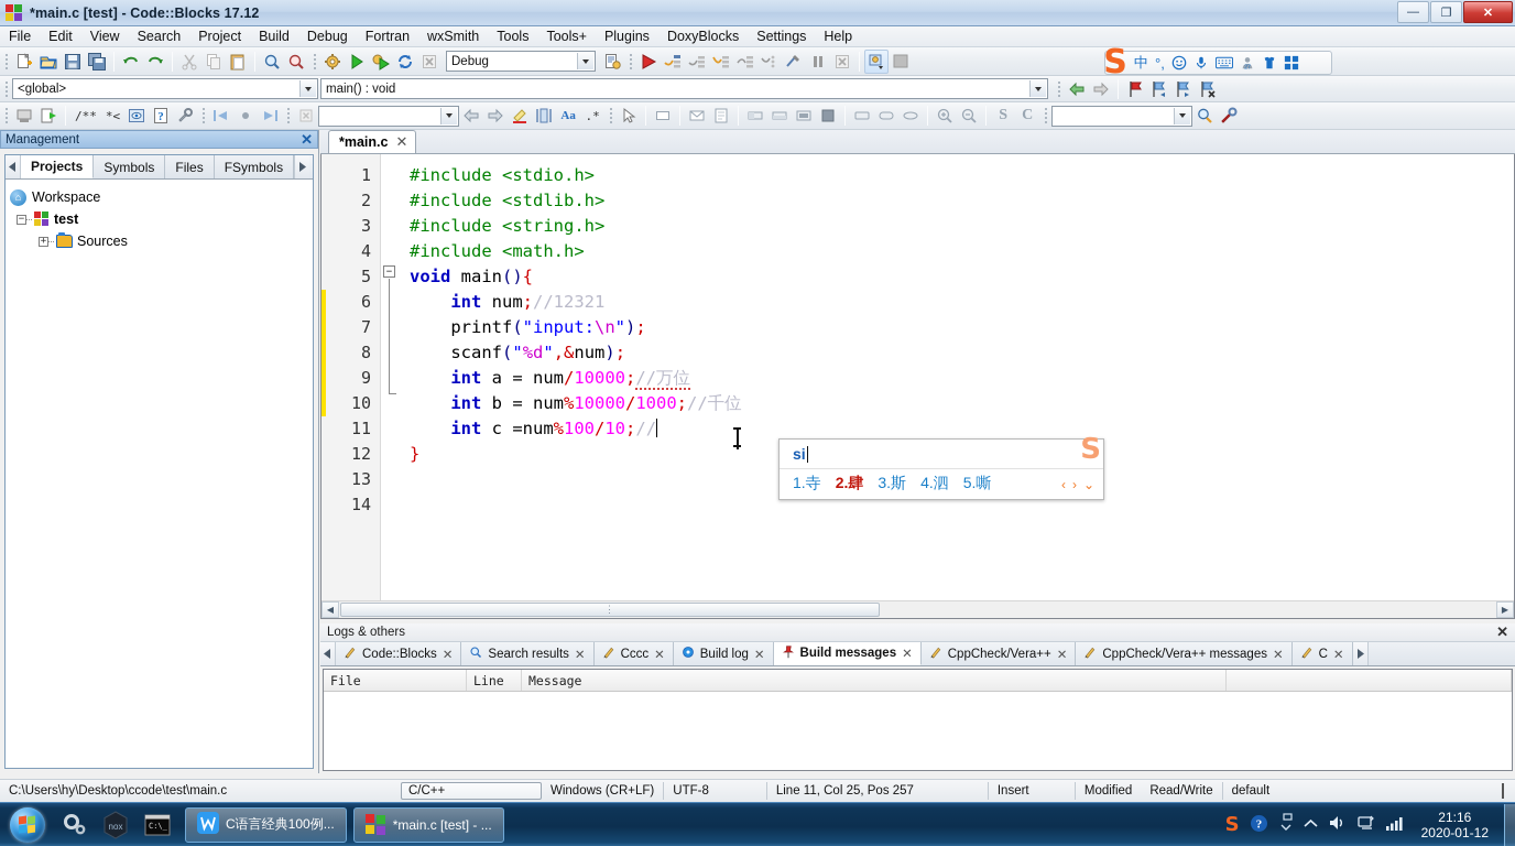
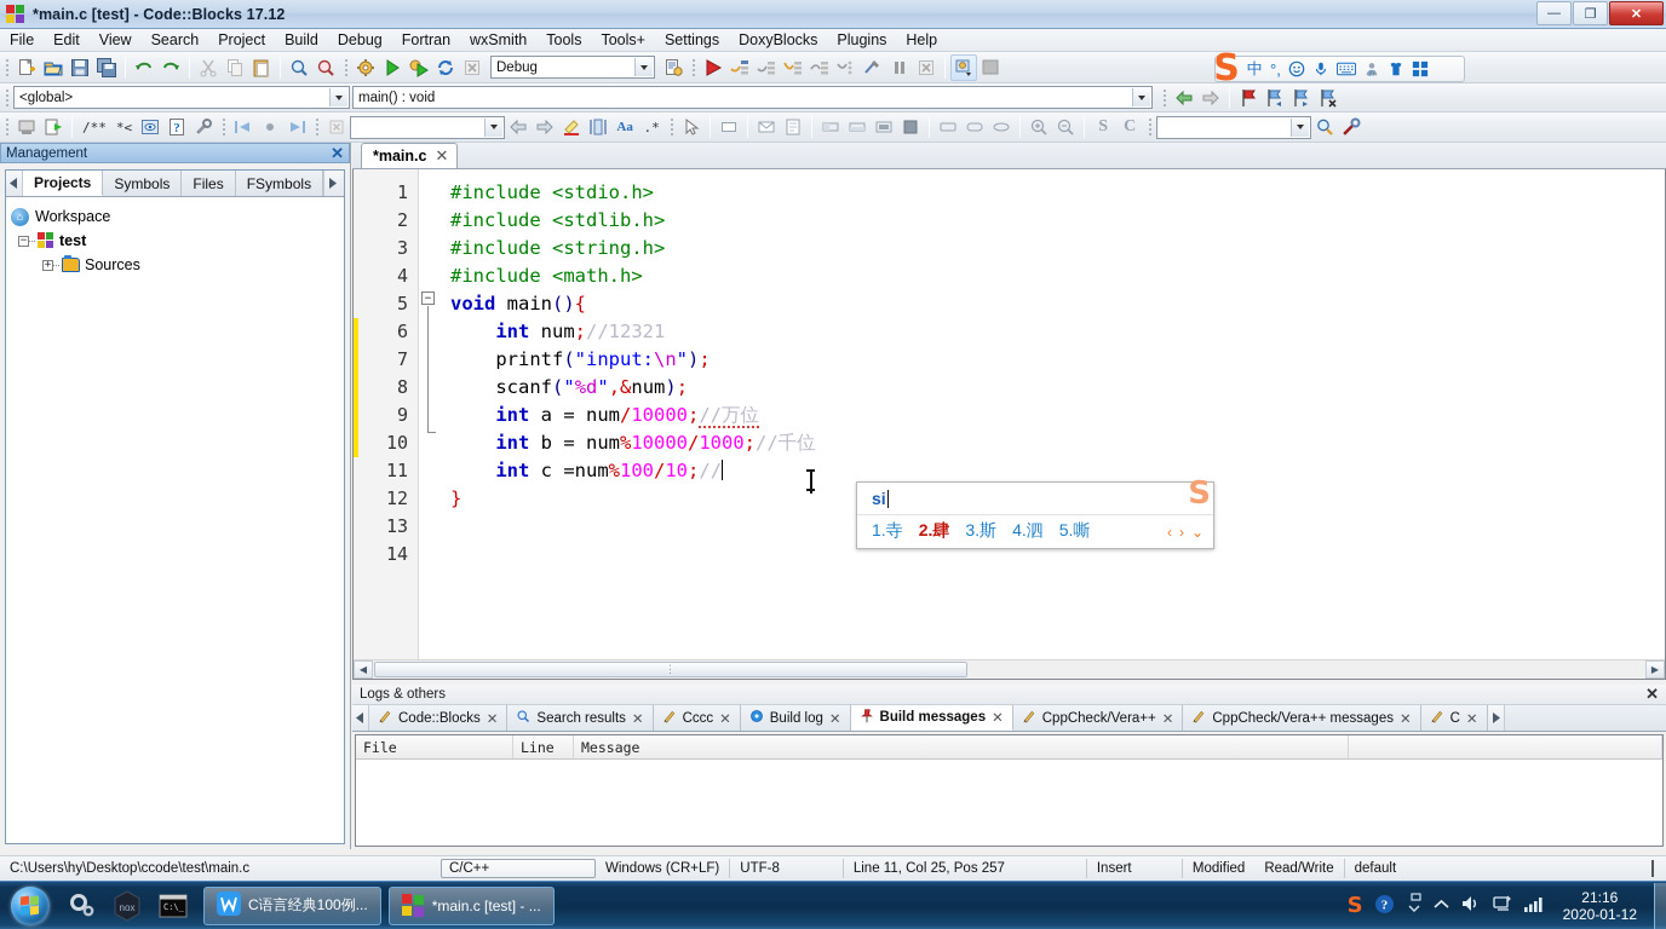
  *main.c [test] - Code::Blocks 17.12
  —
  ❐
  ✕
  File
  Edit
  View
  Search
  Project
  Build
  Debug
  Fortran
  wxSmith
  Tools
  Tools+
- Plugins
+ Settings
  DoxyBlocks
- Settings
+ Plugins
  Help
  Debug
  S
  中
  °,
  <global>
  main() : void
  /**
  *<
  ?
  Aa
  .*
  S
  C
  Management
  ✕
  Projects
  Symbols
  Files
  FSymbols
  ⌂
  Workspace
  −
  test
  +
  Sources
  *main.c
  ✕
  1
  2
  3
  4
  5
  6
  7
  8
  9
  10
  11
  12
  13
  14
  −
  #include <stdio.h>
  #include <stdlib.h>
  #include <string.h>
  #include <math.h>
  void main(){
  int num;//12321
  printf("input:\n");
  scanf("%d",&num);
  int a = num/10000;//万位
  int b = num%10000/1000;//千位
  int c =num%100/10;//
  }
  ◀
  ⋮
  ▶
  si
  S
  1.寺
  2.肆
  3.斯
  4.泗
  5.嘶
  ‹
  ›
  ⌄
  Logs & others
  ✕
  Code::Blocks
  ✕
  Search results
  ✕
  Cccc
  ✕
  Build log
  ✕
  Build messages
  ✕
  CppCheck/Vera++
  ✕
  CppCheck/Vera++ messages
  ✕
  C
  ✕
  File
  Line
  Message
  C:\Users\hy\Desktop\ccode\test\main.c
  C/C++
  Windows (CR+LF)
  UTF-8
  Line 11, Col 25, Pos 257
  Insert
  Modified
  Read/Write
  default
  nox
  C:\_
  C语言经典100例...
  *main.c [test] - ...
  S
  ?
  21:16
  2020-01-12
